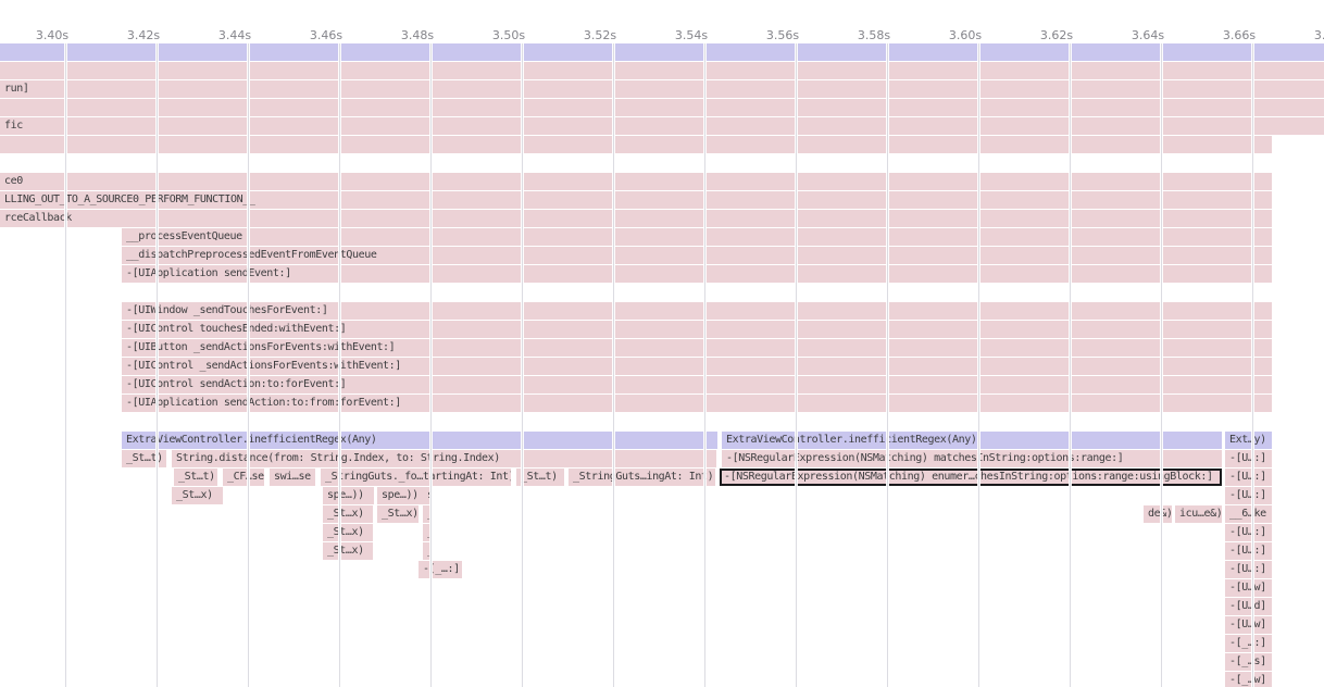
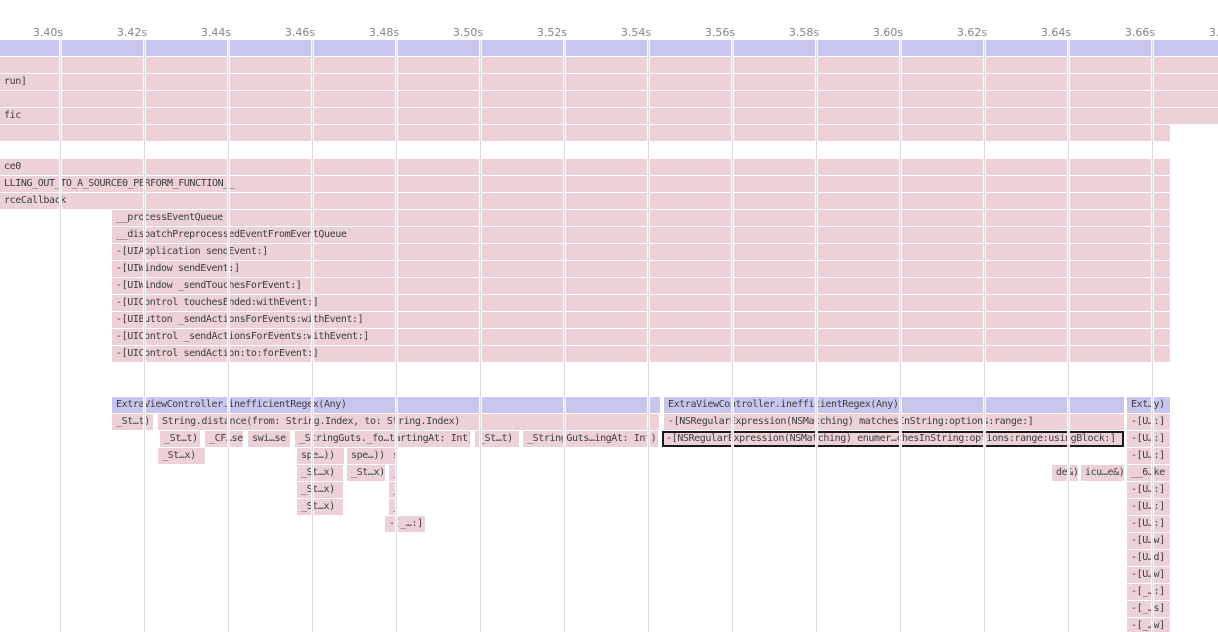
  run]
  fic
  ce0
  LLING_OUT_TO_A_SOURCE0_PERFORM_FUNCTION__
  rceCallback
  __processEventQueue
  __dispatchPreprocessedEventFromEventQueue
  -[UIApplication sendEvent:]
+ -[UIWindow sendEvent:]
  -[UIWindow _sendTouchesForEvent:]
  -[UIControl touchesEnded:withEvent:]
  -[UIButton _sendActionsForEvents:withEvent:]
  -[UIControl _sendActionsForEvents:withEvent:]
  -[UIControl sendAction:to:forEvent:]
- -[UIApplication sendAction:to:from:forEvent:]
  ExtraViewController.inefficientRegex(Any)
  ExtraViewCotroller.ineffiientRegex(Any)
  Exty)
  _St…t)
  String.distnce(from: Strig.Index, to: Sring.Index)
  -[NSRegularxpression(NSMaching) matchesnString:option:range:]
  -[U:]
  _St…t)
  _CFse
  swi…se
  _SringGuts._fo…trtingAt: Int
  St…t)
  _StrinGuts…ingAt: In)
  -[NSRegularxpression(NSMaching) enumer…hesInString:opions:range:usigBlock:]
  -[U:]
  _St…x)
  spe…))
  spe…))
  -[U:]
  _St…x)
  _St…x)
  de&)
  icu…e&)
  __6ke
  _St…x)
  -[U:]
  _St…x)
  -[U:]
  -_…:]
  -[U:]
  -[Uw]
  -[Ud]
  -[Uw]
  -[_:]
  -[_s]
  -[_w]
  3.40s
  3.42s
  3.44s
  3.46s
  3.48s
  3.50s
  3.52s
  3.54s
  3.56s
  3.58s
  3.60s
  3.62s
  3.64s
  3.66s
